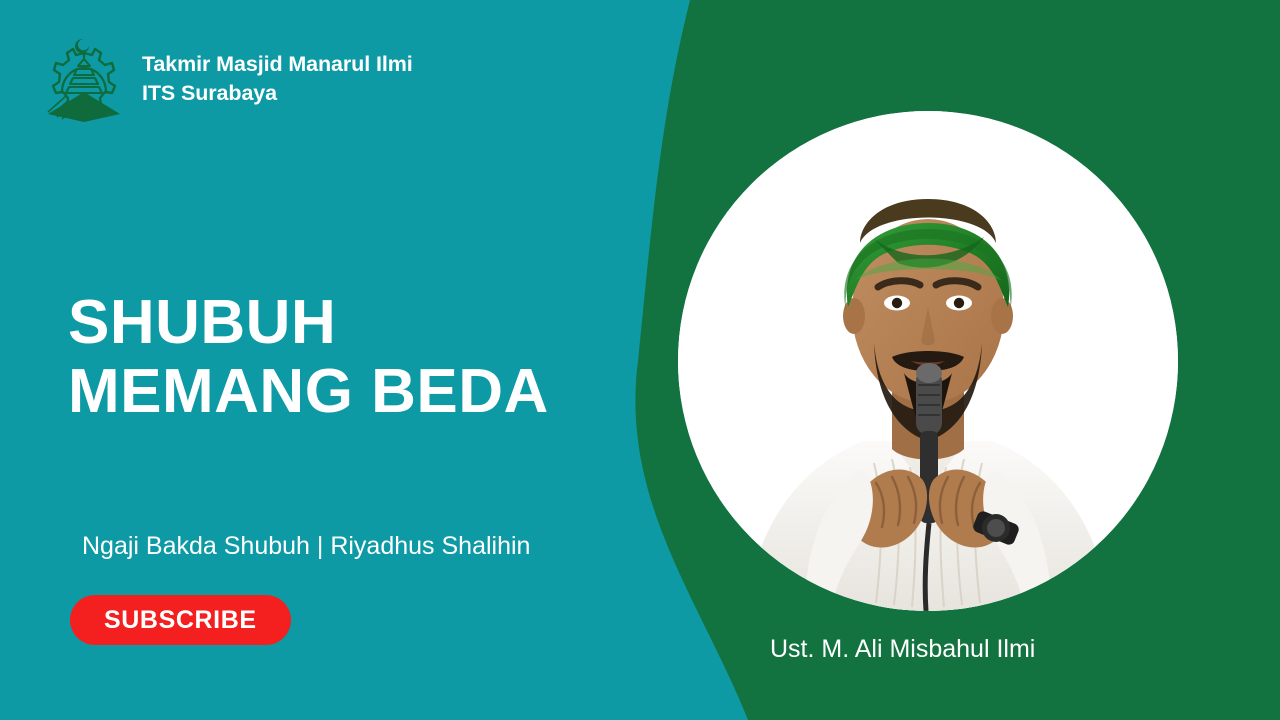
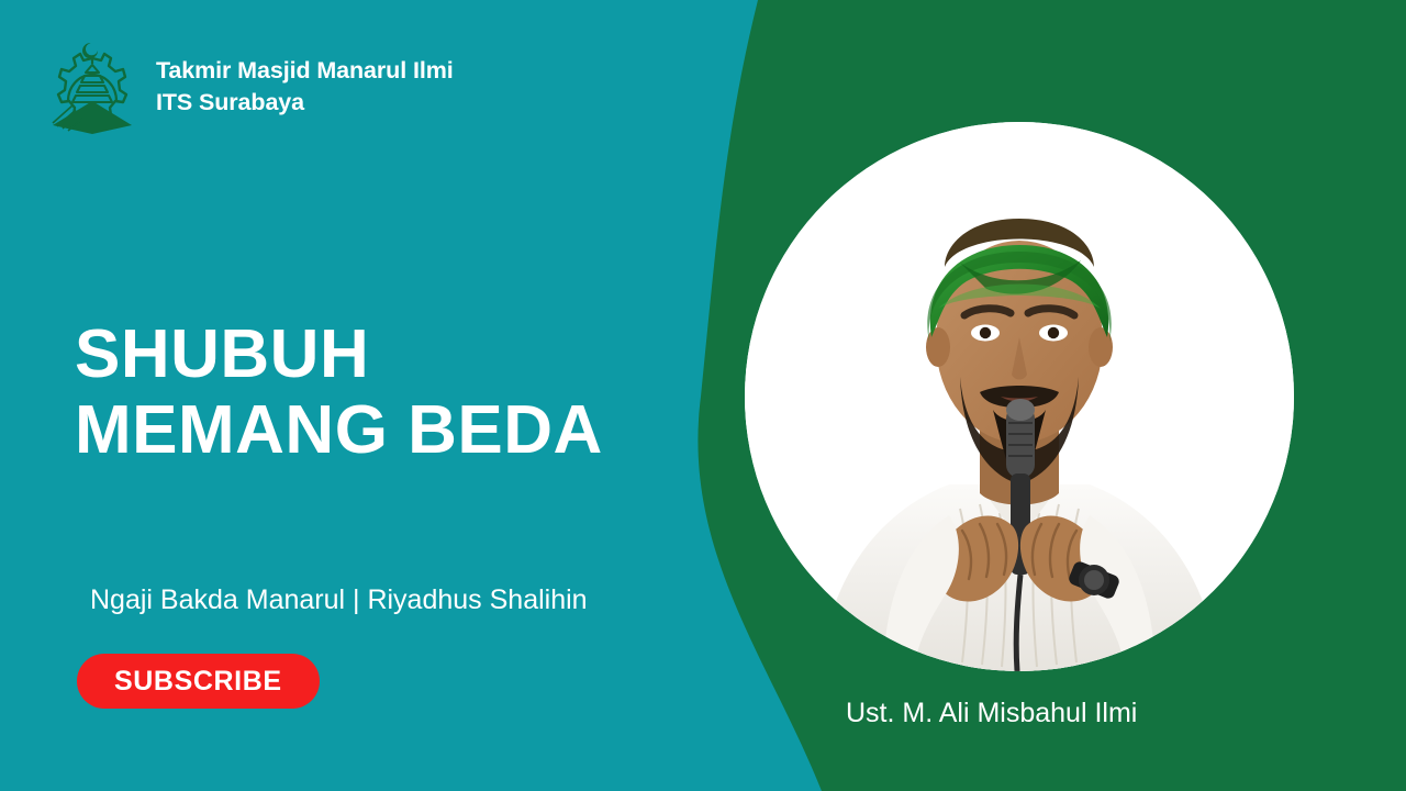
  Takmir Masjid Manarul Ilmi
  ITS Surabaya
  SHUBUH
  MEMANG BEDA
- Ngaji Bakda Shubuh | Riyadhus Shalihin
+ Ngaji Bakda Manarul | Riyadhus Shalihin
  SUBSCRIBE
  Ust. M. Ali Misbahul Ilmi
